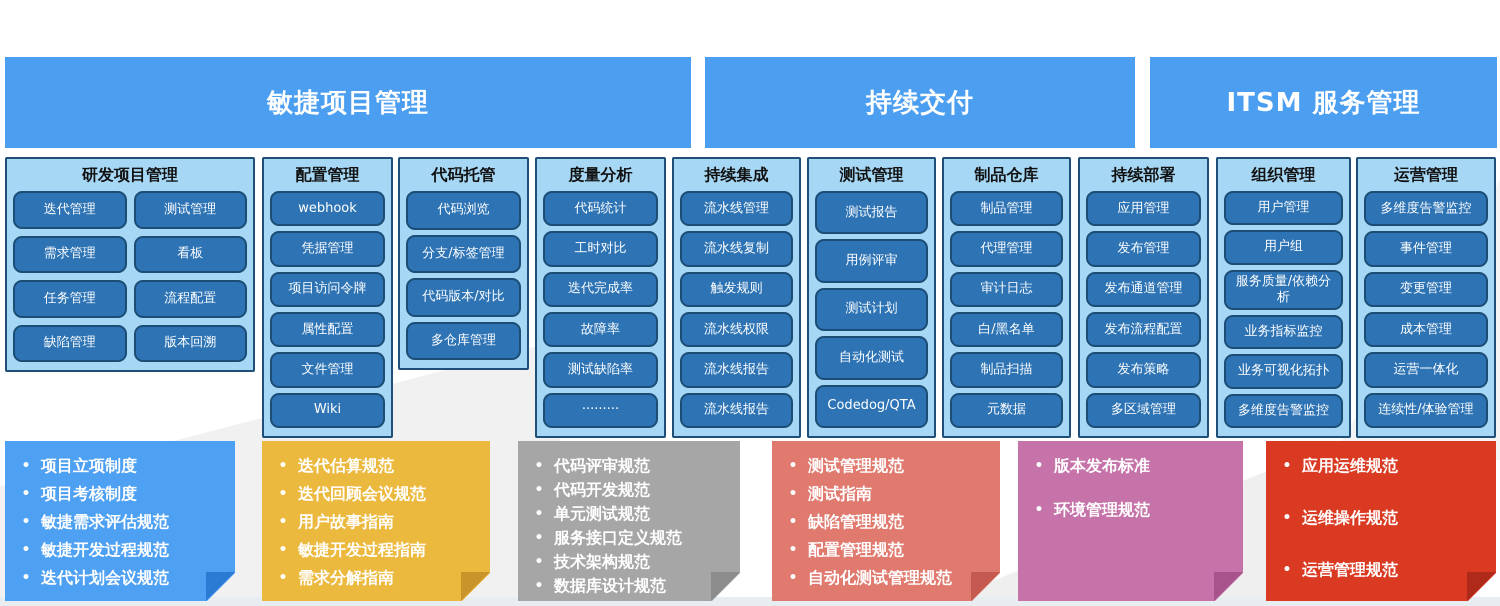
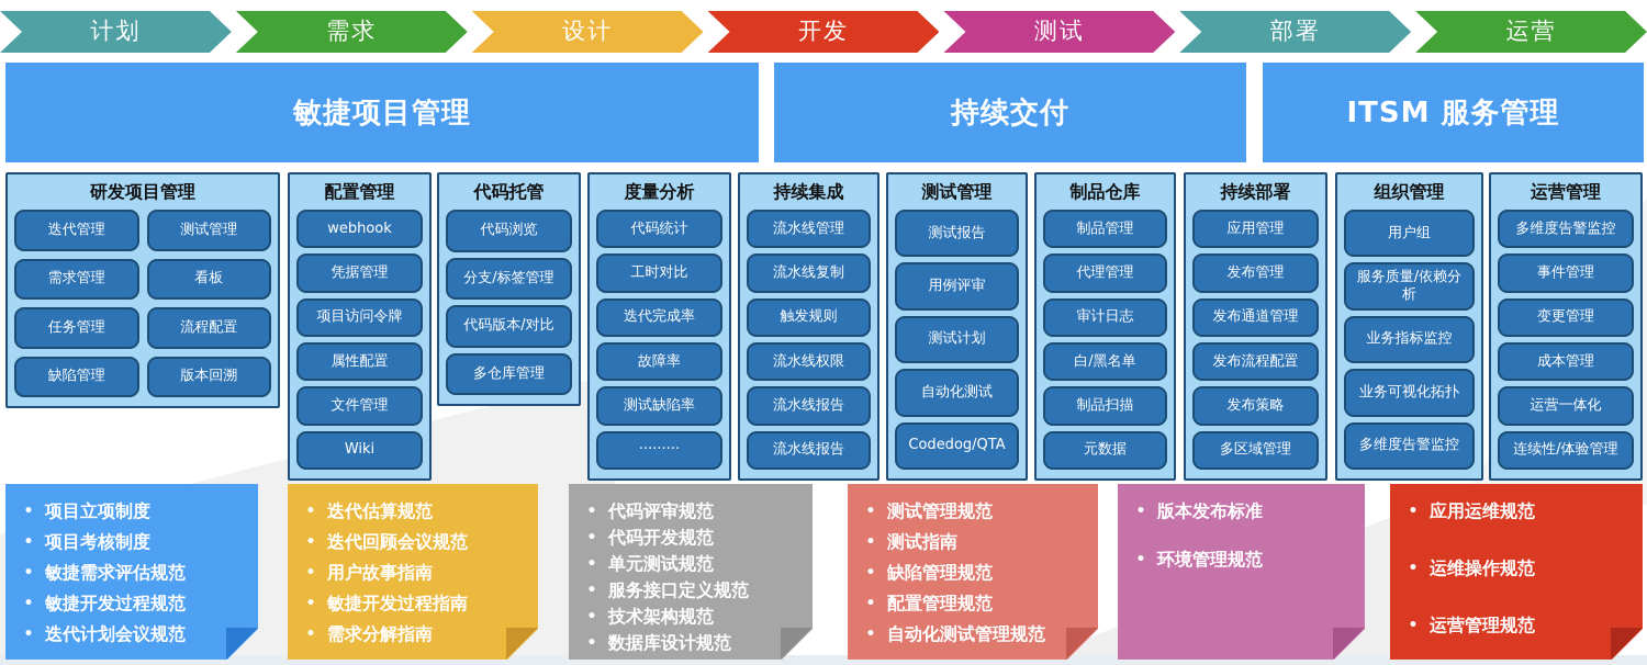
+ 计划
+ 需求
+ 设计
+ 开发
+ 测试
+ 部署
+ 运营
  敏捷项目管理
  持续交付
  ITSM 服务管理
  研发项目管理
  迭代管理
  测试管理
  需求管理
  看板
  任务管理
  流程配置
  缺陷管理
  版本回溯
  配置管理
  webhook
  凭据管理
  项目访问令牌
  属性配置
  文件管理
  Wiki
  代码托管
  代码浏览
  分支/标签管理
  代码版本/对比
  多仓库管理
  度量分析
  代码统计
  工时对比
  迭代完成率
  故障率
  测试缺陷率
  ·········
  持续集成
  流水线管理
  流水线复制
  触发规则
  流水线权限
  流水线报告
  流水线报告
  测试管理
  测试报告
  用例评审
  测试计划
  自动化测试
  Codedog/QTA
  制品仓库
  制品管理
  代理管理
  审计日志
  白/黑名单
  制品扫描
  元数据
  持续部署
  应用管理
  发布管理
  发布通道管理
  发布流程配置
  发布策略
  多区域管理
  组织管理
- 用户管理
  用户组
  服务质量/依赖分析
  业务指标监控
  业务可视化拓扑
  多维度告警监控
  运营管理
  多维度告警监控
  事件管理
  变更管理
  成本管理
  运营一体化
  连续性/体验管理
  •
  项目立项制度
  •
  项目考核制度
  •
  敏捷需求评估规范
  •
  敏捷开发过程规范
  •
  迭代计划会议规范
  •
  迭代估算规范
  •
  迭代回顾会议规范
  •
  用户故事指南
  •
  敏捷开发过程指南
  •
  需求分解指南
  •
  代码评审规范
  •
  代码开发规范
  •
  单元测试规范
  •
  服务接口定义规范
  •
  技术架构规范
  •
  数据库设计规范
  •
  测试管理规范
  •
  测试指南
  •
  缺陷管理规范
  •
  配置管理规范
  •
  自动化测试管理规范
  •
  版本发布标准
  •
  环境管理规范
  •
  应用运维规范
  •
  运维操作规范
  •
  运营管理规范
